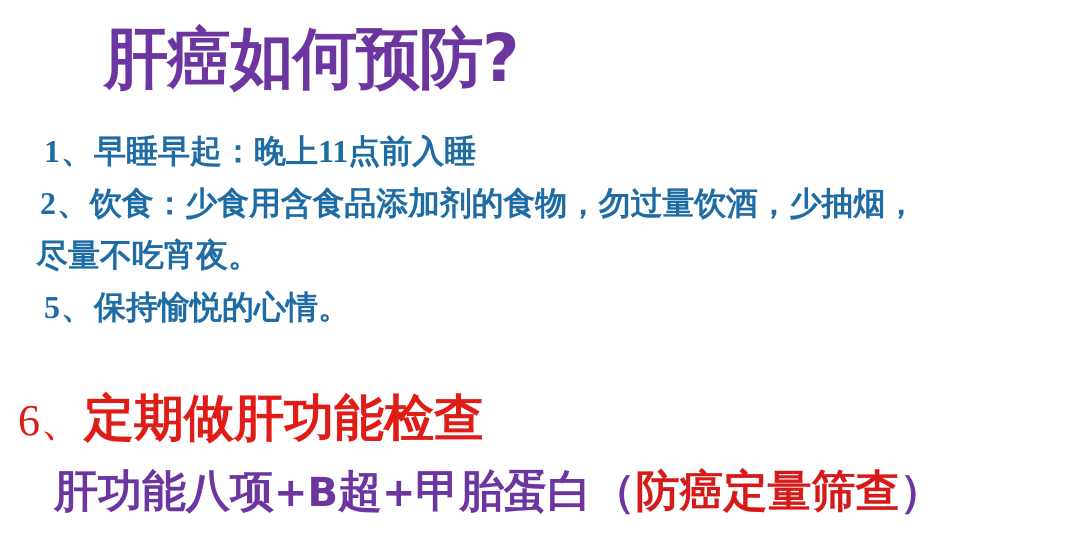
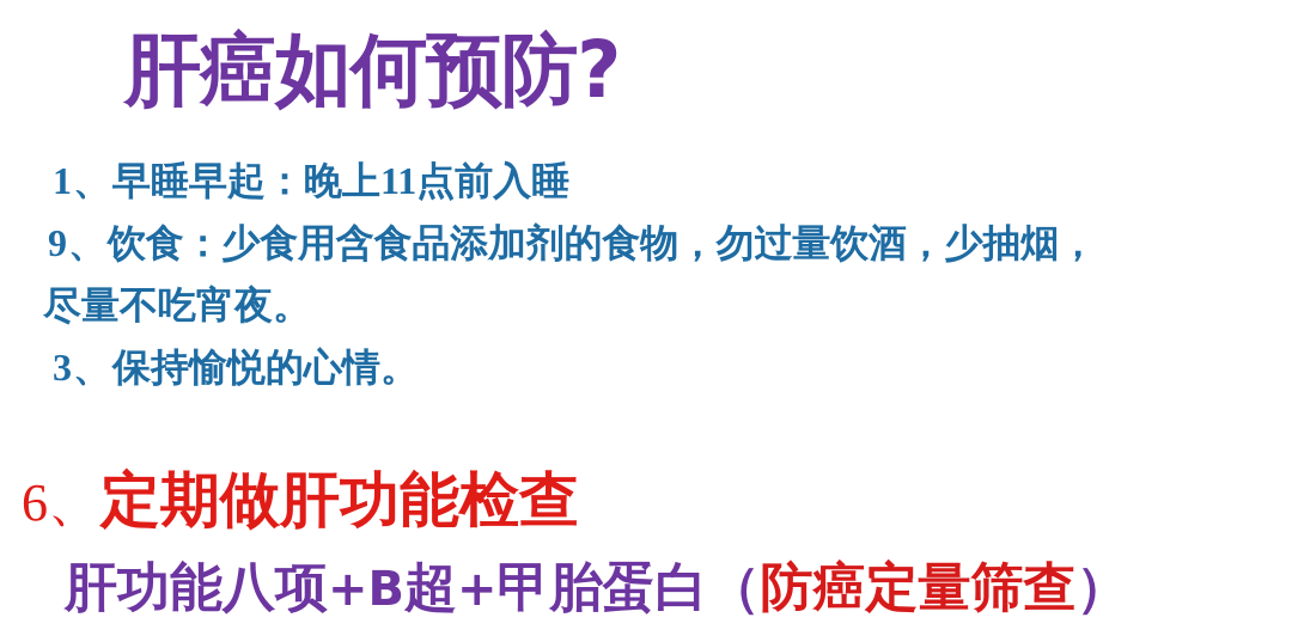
  肝癌如何预防?
  1、早睡早起：晚上11点前入睡
- 2、饮食：少食用含食品添加剂的食物，勿过量饮酒，少抽烟，
+ 9、饮食：少食用含食品添加剂的食物，勿过量饮酒，少抽烟，
  尽量不吃宵夜。
- 5、保持愉悦的心情。
+ 3、保持愉悦的心情。
  6、定期做肝功能检查
  肝功能八项+B超+甲胎蛋白（防癌定量筛查）
